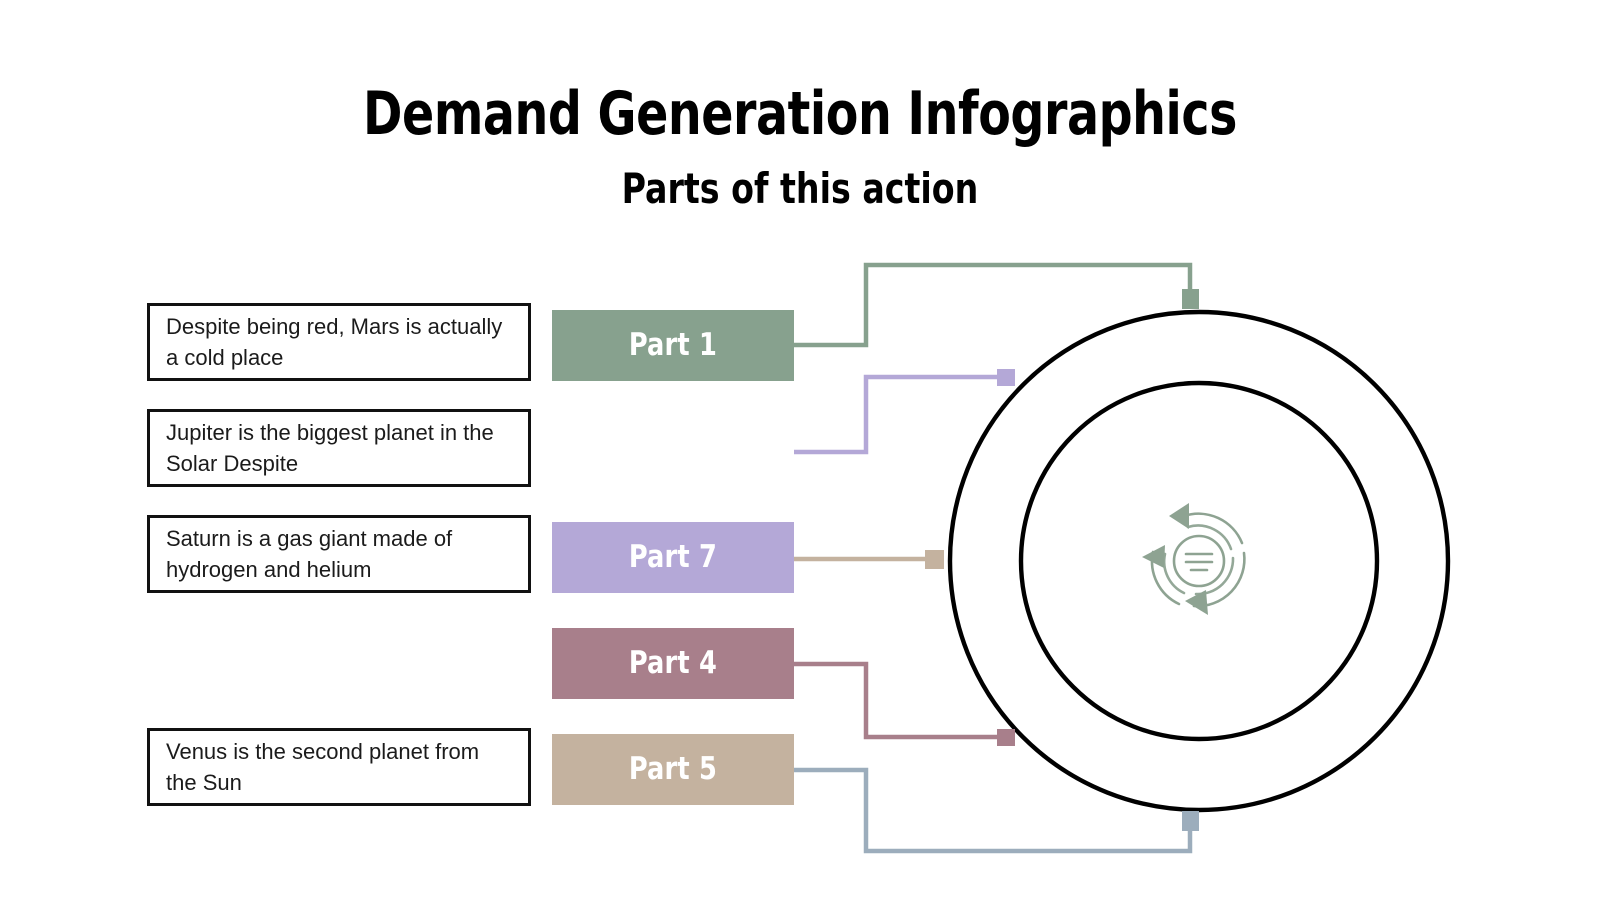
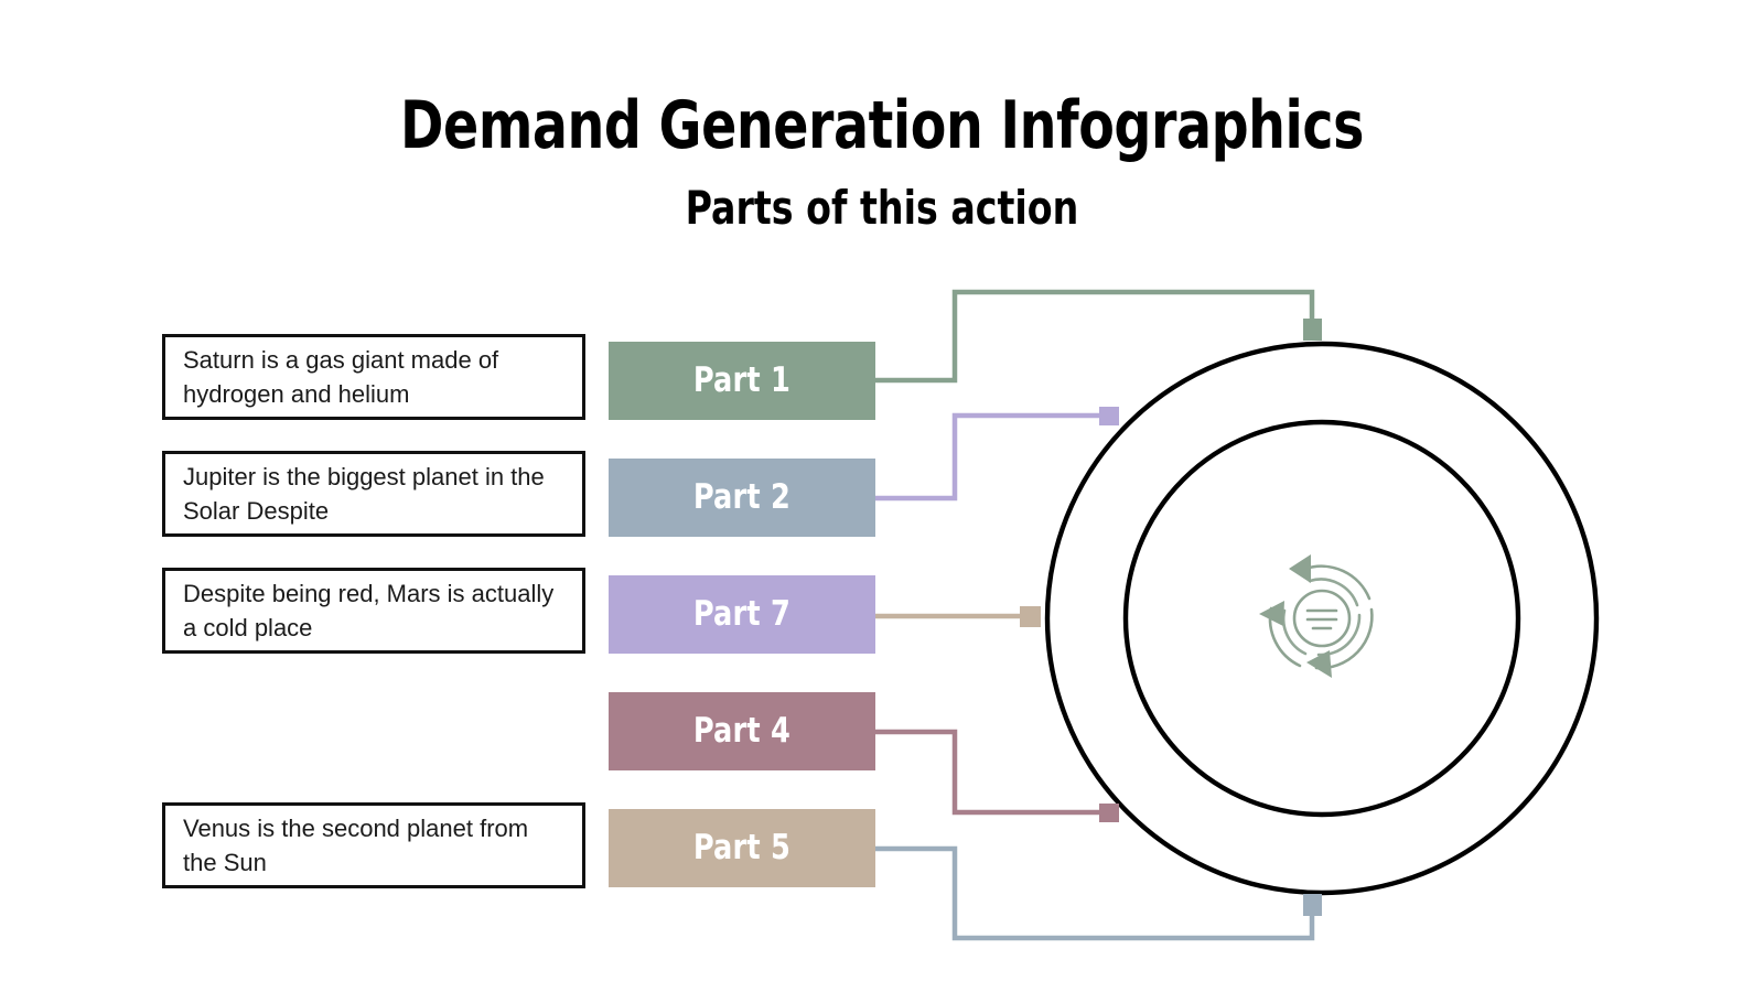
  Demand Generation Infographics
  Parts of this action
- Despite being red, Mars is actually a cold place
+ Saturn is a gas giant made of hydrogen and helium
  Jupiter is the biggest planet in the Solar Despite
- Saturn is a gas giant made of hydrogen and helium
+ Despite being red, Mars is actually a cold place
  Venus is the second planet from the Sun
  Part 1
+ Part 2
  Part 7
  Part 4
  Part 5
